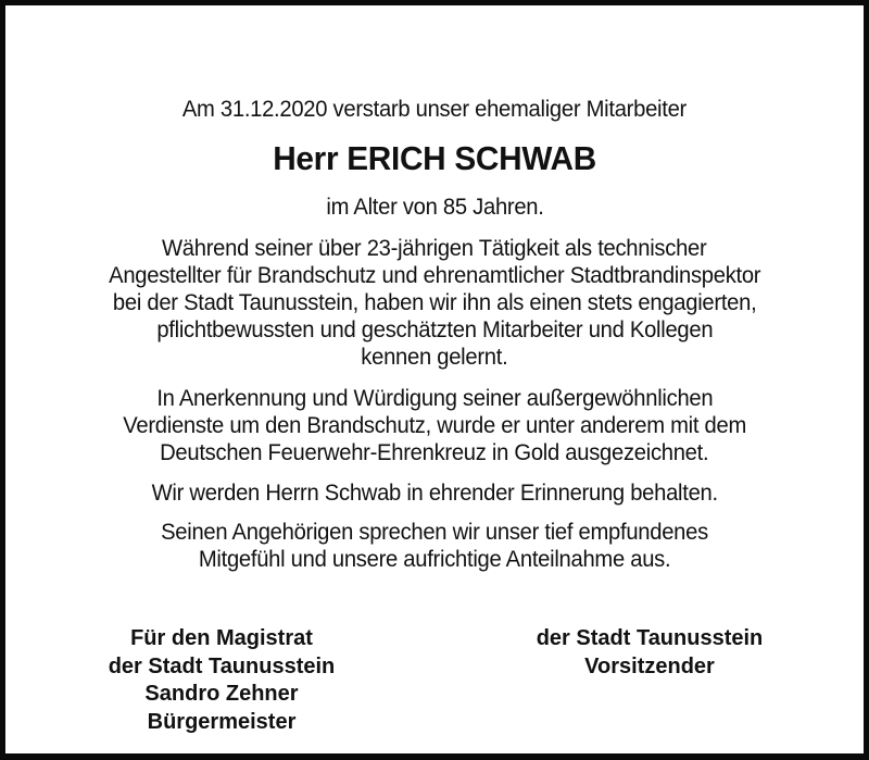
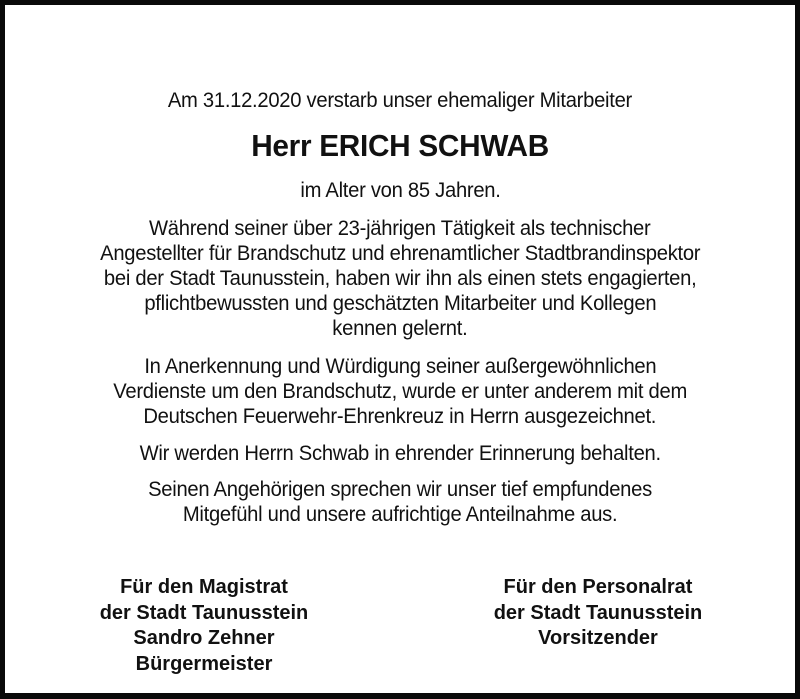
  Am 31.12.2020 verstarb unser ehemaliger Mitarbeiter
  Herr ERICH SCHWAB
  im Alter von 85 Jahren.
  Während seiner über 23-jährigen Tätigkeit als technischer
  Angestellter für Brandschutz und ehrenamtlicher Stadtbrandinspektor
  bei der Stadt Taunusstein, haben wir ihn als einen stets engagierten,
  pflichtbewussten und geschätzten Mitarbeiter und Kollegen
  kennen gelernt.
  In Anerkennung und Würdigung seiner außergewöhnlichen
  Verdienste um den Brandschutz, wurde er unter anderem mit dem
- Deutschen Feuerwehr-Ehrenkreuz in Gold ausgezeichnet.
+ Deutschen Feuerwehr-Ehrenkreuz in Herrn ausgezeichnet.
  Wir werden Herrn Schwab in ehrender Erinnerung behalten.
  Seinen Angehörigen sprechen wir unser tief empfundenes
  Mitgefühl und unsere aufrichtige Anteilnahme aus.
  Für den Magistrat
  der Stadt Taunusstein
  Sandro Zehner
  Bürgermeister
+ Für den Personalrat
  der Stadt Taunusstein
  Vorsitzender
